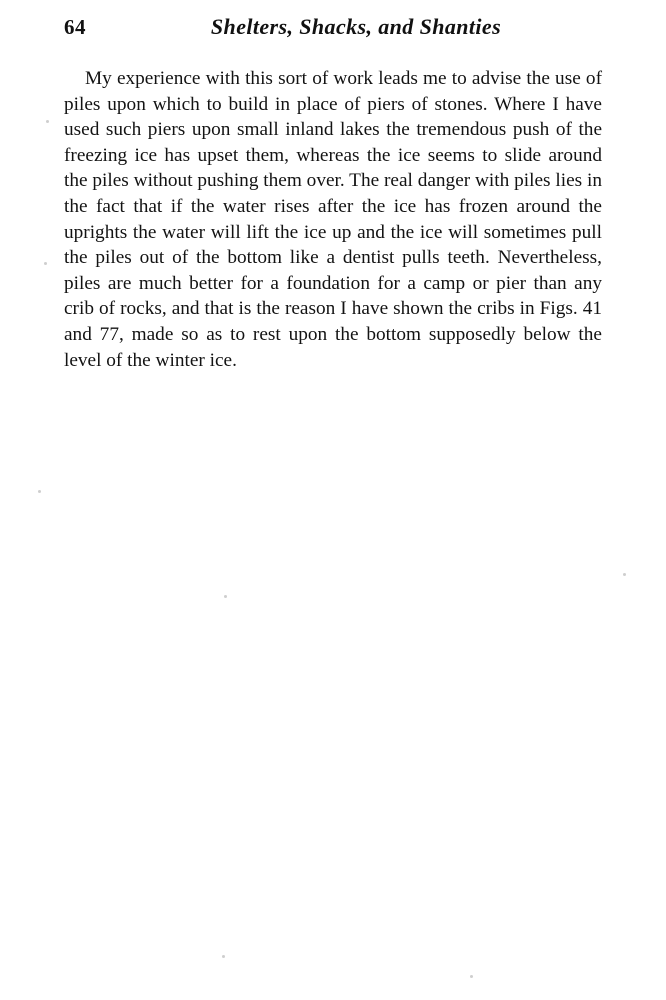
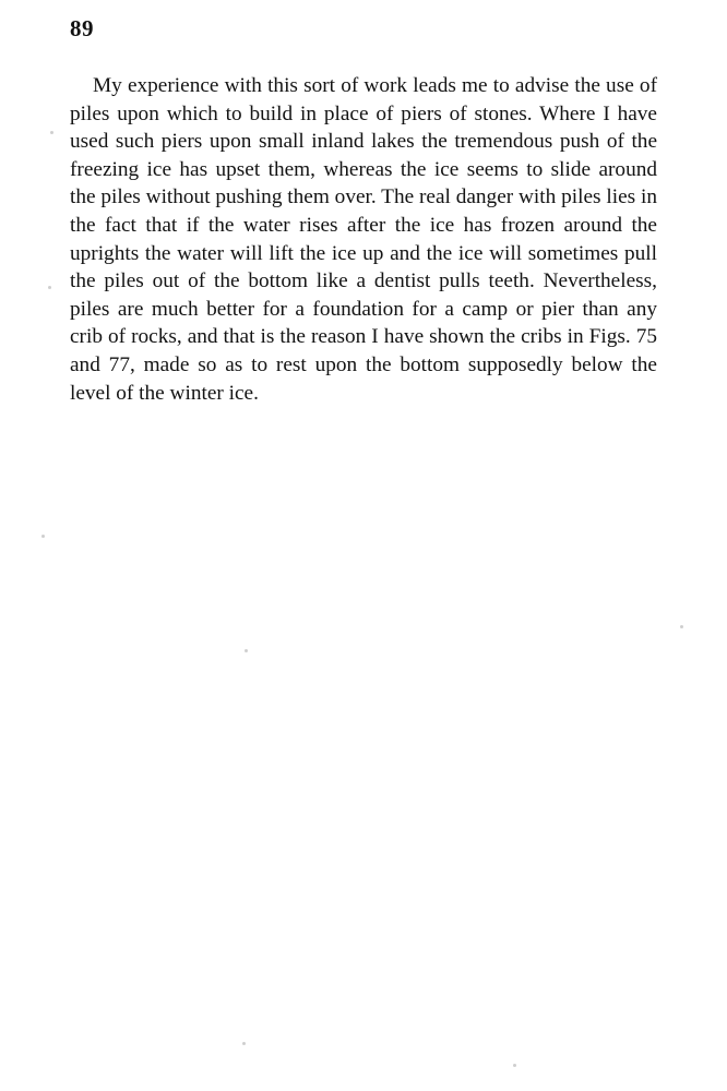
- 64
+ 89
- Shelters, Shacks, and Shanties
- My experience with this sort of work leads me to advise the use of piles upon which to build in place of piers of stones. Where I have used such piers upon small inland lakes the tremendous push of the freezing ice has upset them, whereas the ice seems to slide around the piles without pushing them over. The real danger with piles lies in the fact that if the water rises after the ice has frozen around the uprights the water will lift the ice up and the ice will sometimes pull the piles out of the bottom like a dentist pulls teeth. Nevertheless, piles are much better for a foundation for a camp or pier than any crib of rocks, and that is the reason I have shown the cribs in Figs. 41 and 77, made so as to rest upon the bottom supposedly below the level of the winter ice.
+ My experience with this sort of work leads me to advise the use of piles upon which to build in place of piers of stones. Where I have used such piers upon small inland lakes the tremendous push of the freezing ice has upset them, whereas the ice seems to slide around the piles without pushing them over. The real danger with piles lies in the fact that if the water rises after the ice has frozen around the uprights the water will lift the ice up and the ice will sometimes pull the piles out of the bottom like a dentist pulls teeth. Nevertheless, piles are much better for a foundation for a camp or pier than any crib of rocks, and that is the reason I have shown the cribs in Figs. 75 and 77, made so as to rest upon the bottom supposedly below the level of the winter ice.
